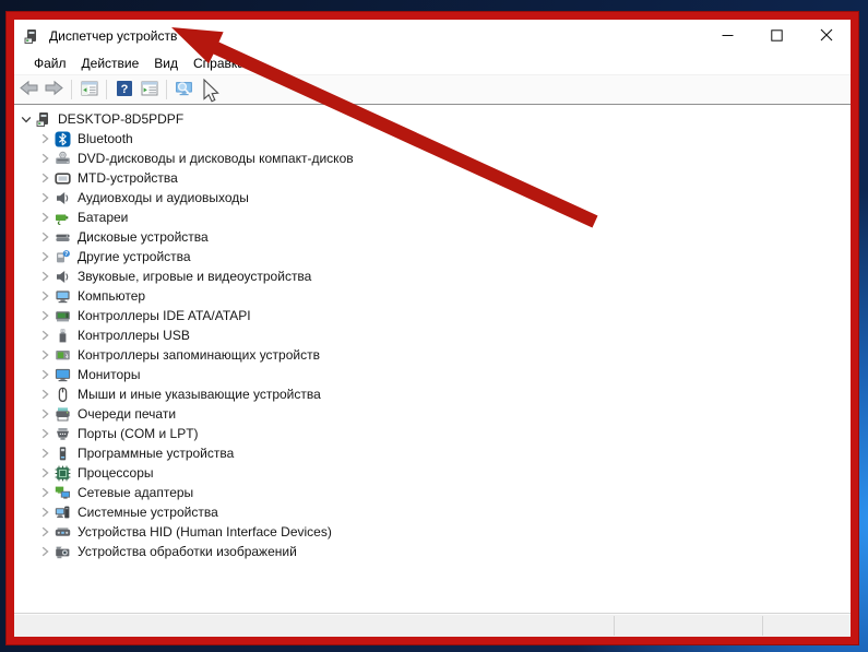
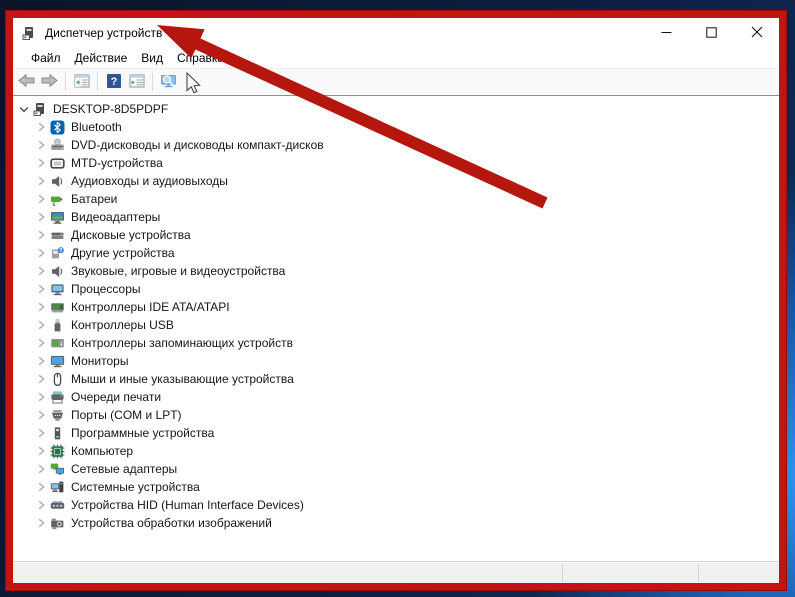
  Диспетчер устройств
  Файл
  Действие
  Вид
  Справ
  ?
  DESKTOP-8D5PDPF
  Bluetooth
  DVD-дисководы и дисководы компакт-дисков
  MTD-устройства
  Аудиовходы и аудиовыходы
  Батареи
+ Видеоадаптеры
  Дисковые устройства
  Другие устройства
  Звуковые, игровые и видеоустройства
- Компьютер
+ Процессоры
  Контроллеры IDE ATA/ATAPI
  Контроллеры USB
  Контроллеры запоминающих устройств
  Мониторы
  Мыши и иные указывающие устройства
  Очереди печати
  Порты (COM и LPT)
  Программные устройства
- Процессоры
+ Компьютер
  Сетевые адаптеры
  Системные устройства
  Устройства HID (Human Interface Devices)
  Устройства обработки изображений
